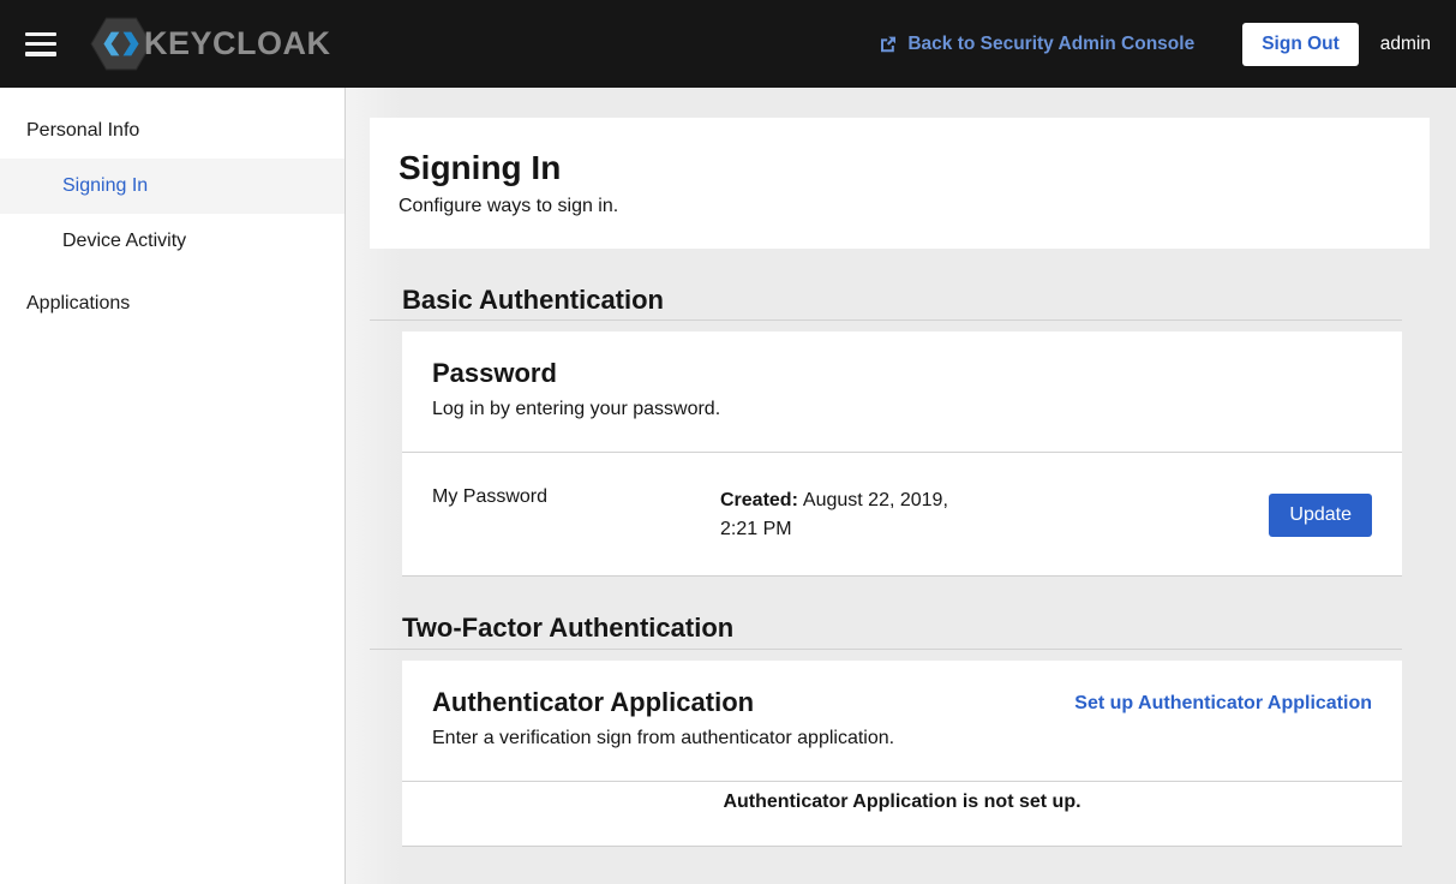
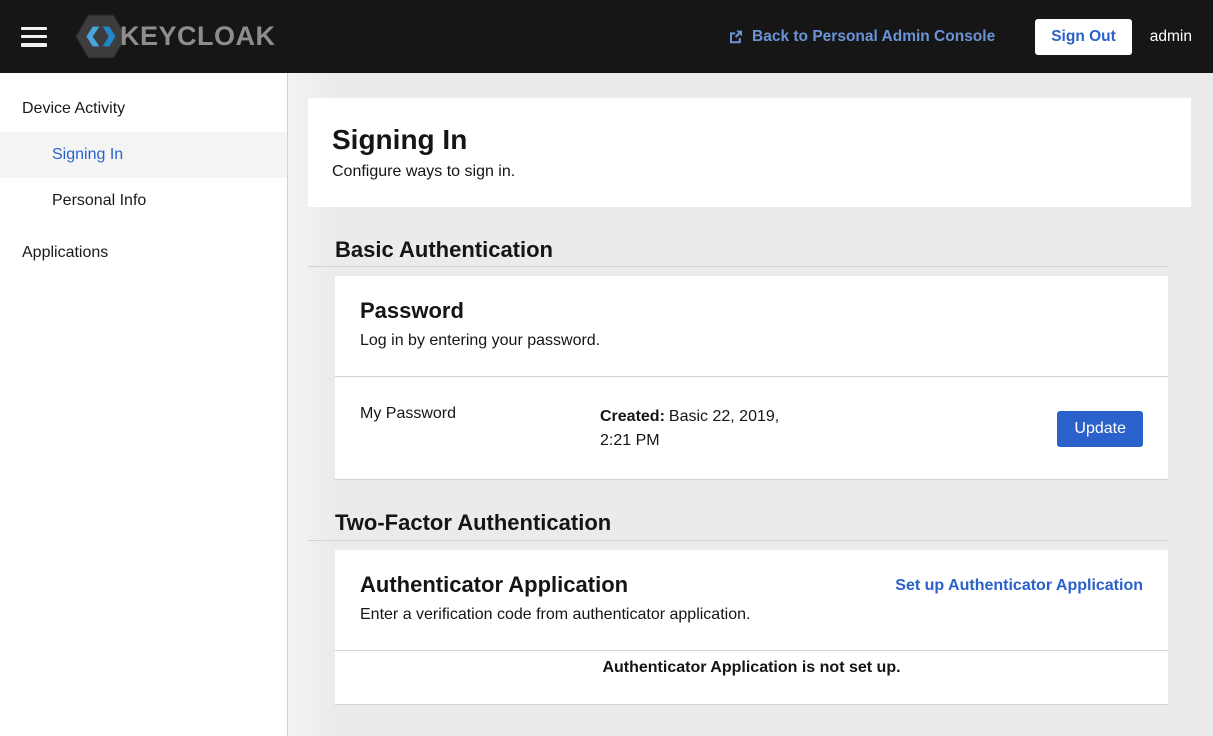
  KEYCLOAK
- Back to Security Admin Console
+ Back to Personal Admin Console
  Sign Out
  admin
- Personal Info
+ Device Activity
  Signing In
- Device Activity
+ Personal Info
  Applications
  Signing In
  Configure ways to sign in.
  Basic Authentication
  Password
  Log in by entering your password.
  My Password
- Created: August 22, 2019, 2:21 PM
+ Created: Basic 22, 2019, 2:21 PM
  Update
  Two-Factor Authentication
  Authenticator Application
- Enter a verification sign from authenticator application.
+ Enter a verification code from authenticator application.
  Set up Authenticator Application
  Authenticator Application is not set up.
